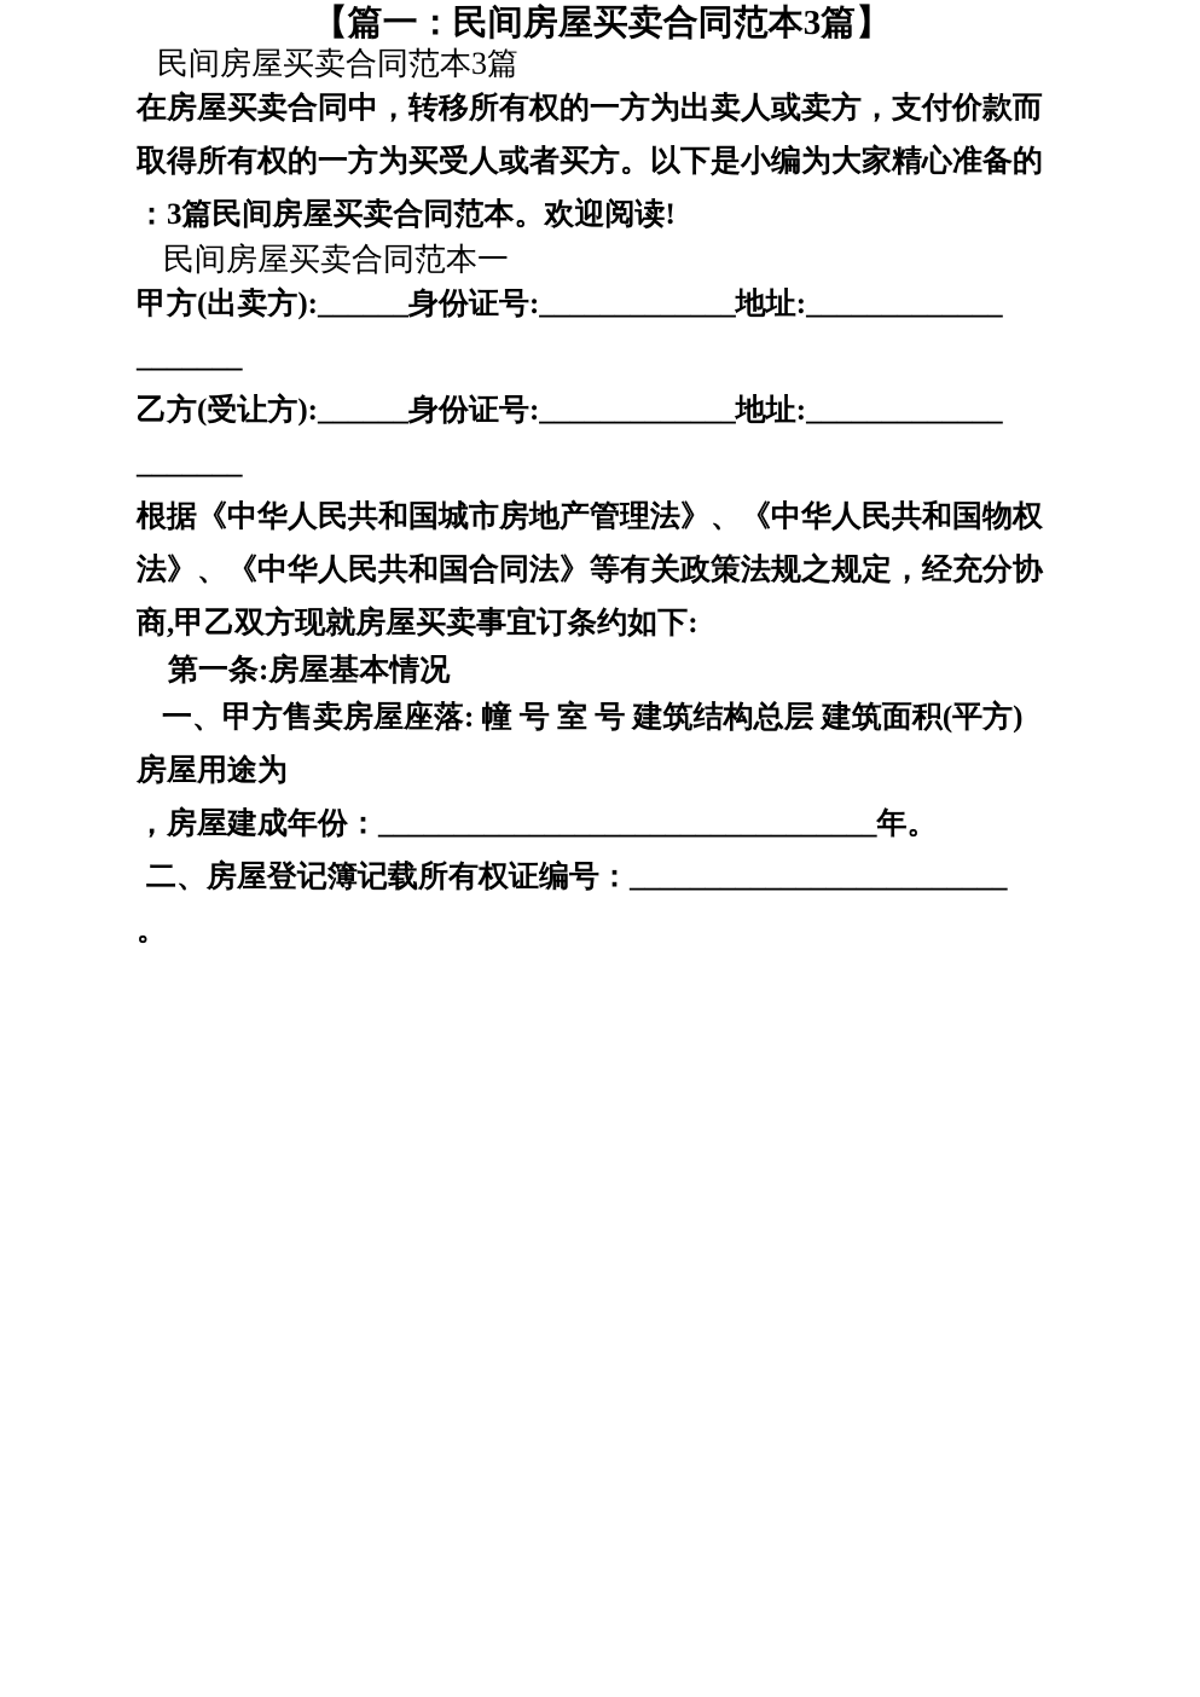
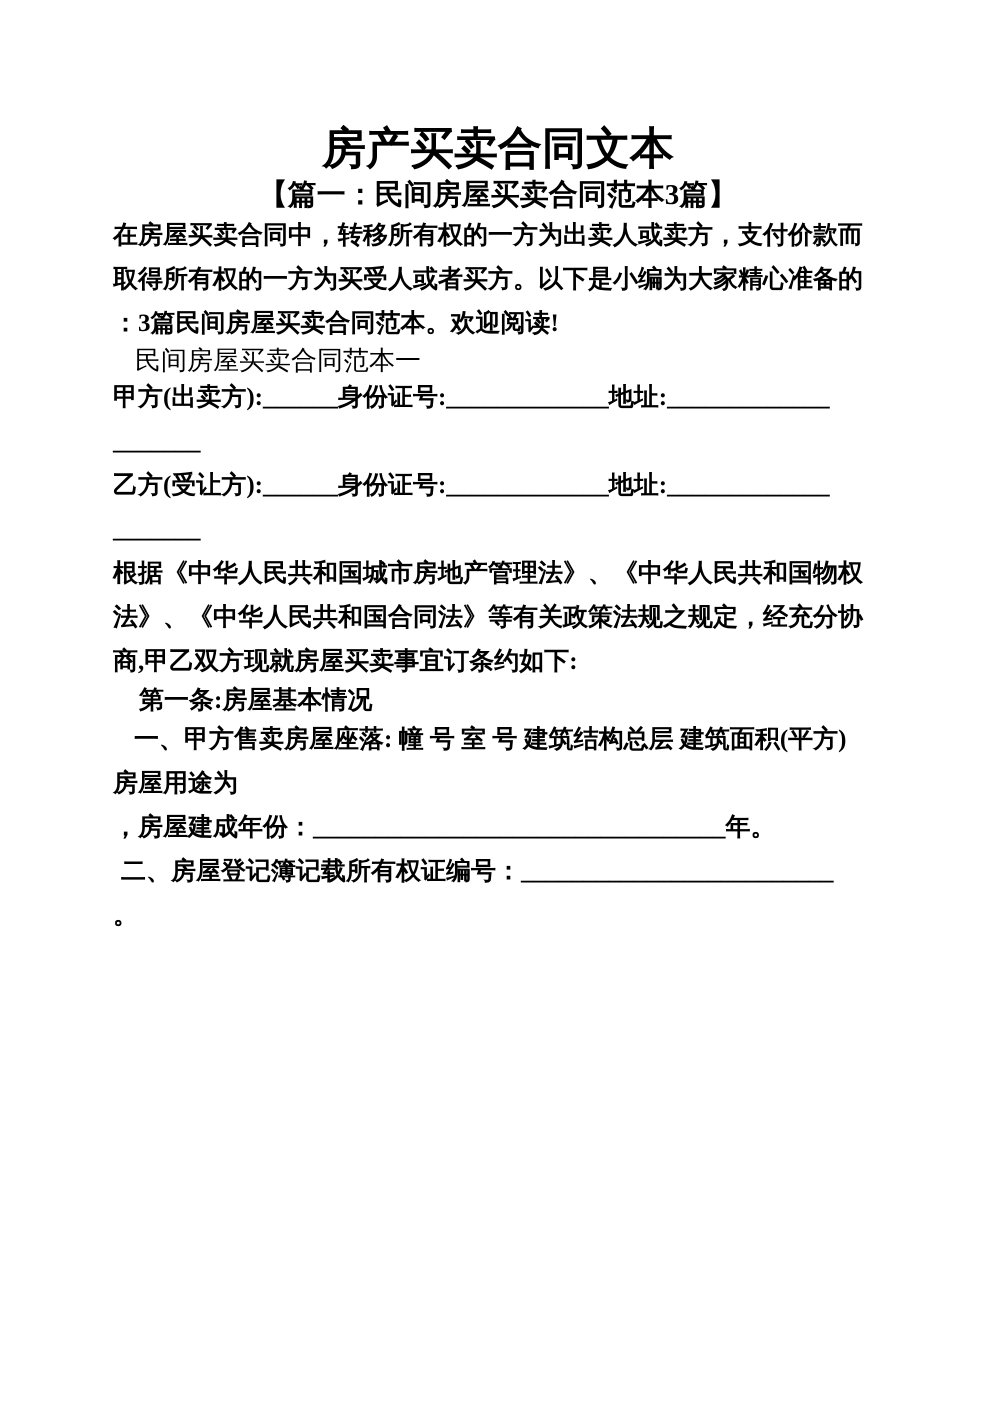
+ 房产买卖合同文本
  【篇一：民间房屋买卖合同范本3篇】
- 民间房屋买卖合同范本3篇
  在房屋买卖合同中，转移所有权的一方为出卖人或卖方，支付价款而
  取得所有权的一方为买受人或者买方。以下是小编为大家精心准备的
  ：3篇民间房屋买卖合同范本。欢迎阅读!
  民间房屋买卖合同范本一
  甲方(出卖方):______身份证号:_____________地址:_____________
  _______
  乙方(受让方):______身份证号:_____________地址:_____________
  _______
  根据《中华人民共和国城市房地产管理法》、《中华人民共和国物权
  法》、《中华人民共和国合同法》等有关政策法规之规定，经充分协
  商,甲乙双方现就房屋买卖事宜订条约如下:
  第一条:房屋基本情况
  一、甲方售卖房屋座落: 幢 号 室 号 建筑结构总层 建筑面积(平方)
  房屋用途为
  ，房屋建成年份：_________________________________年。
  二、房屋登记簿记载所有权证编号：_________________________
  。
